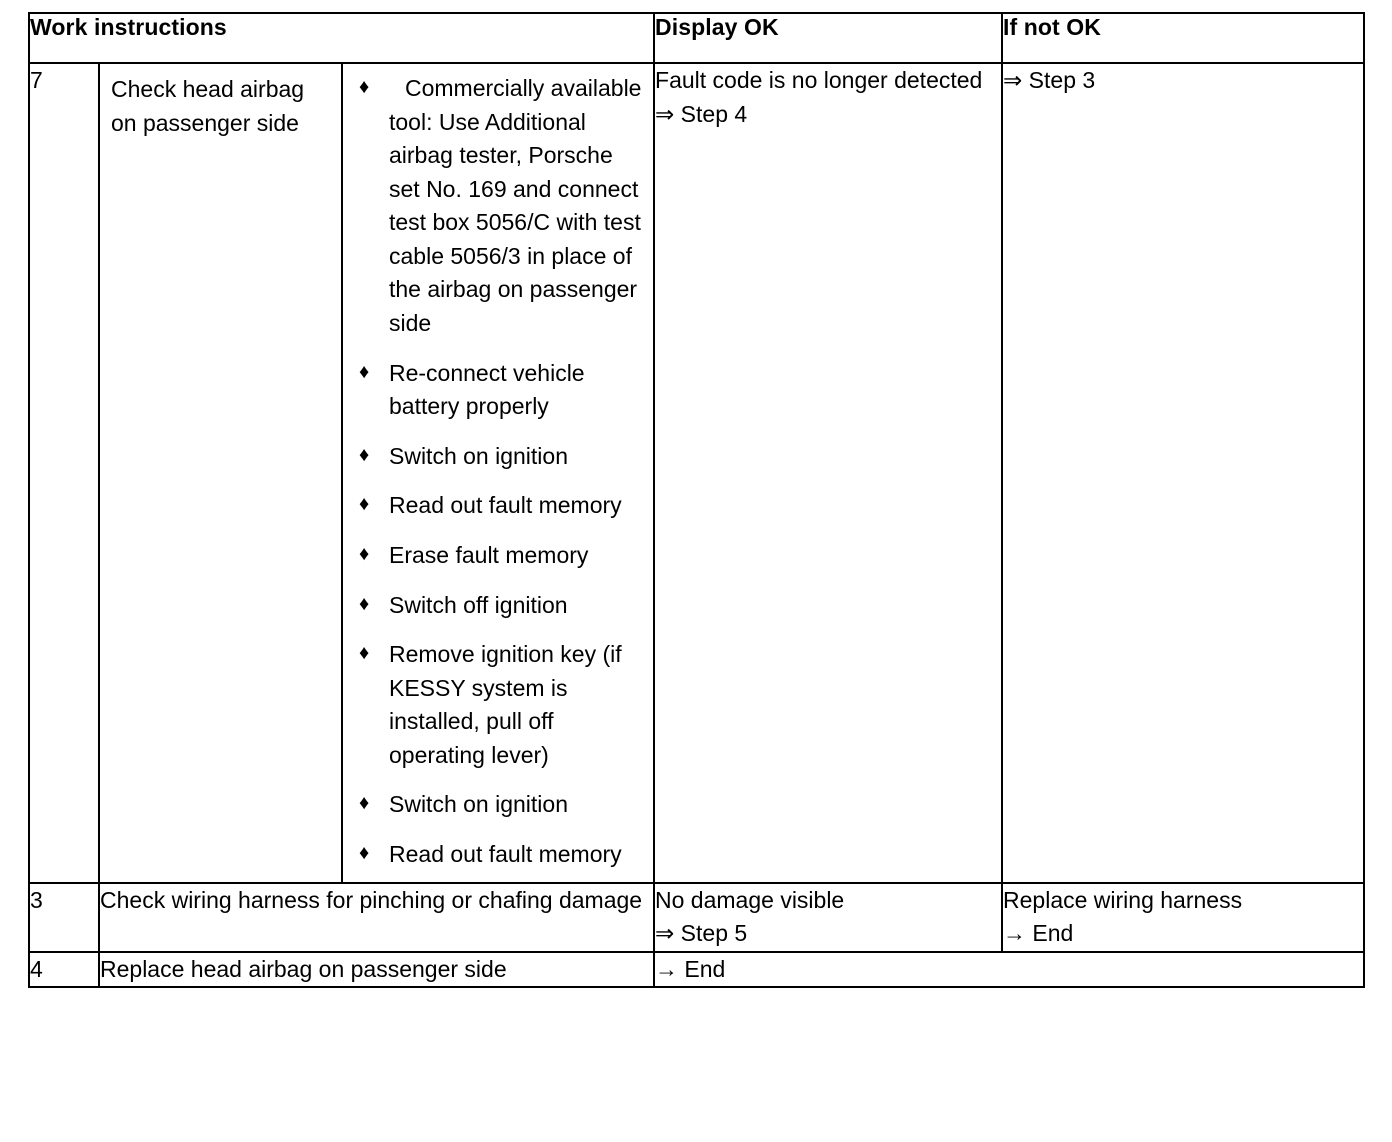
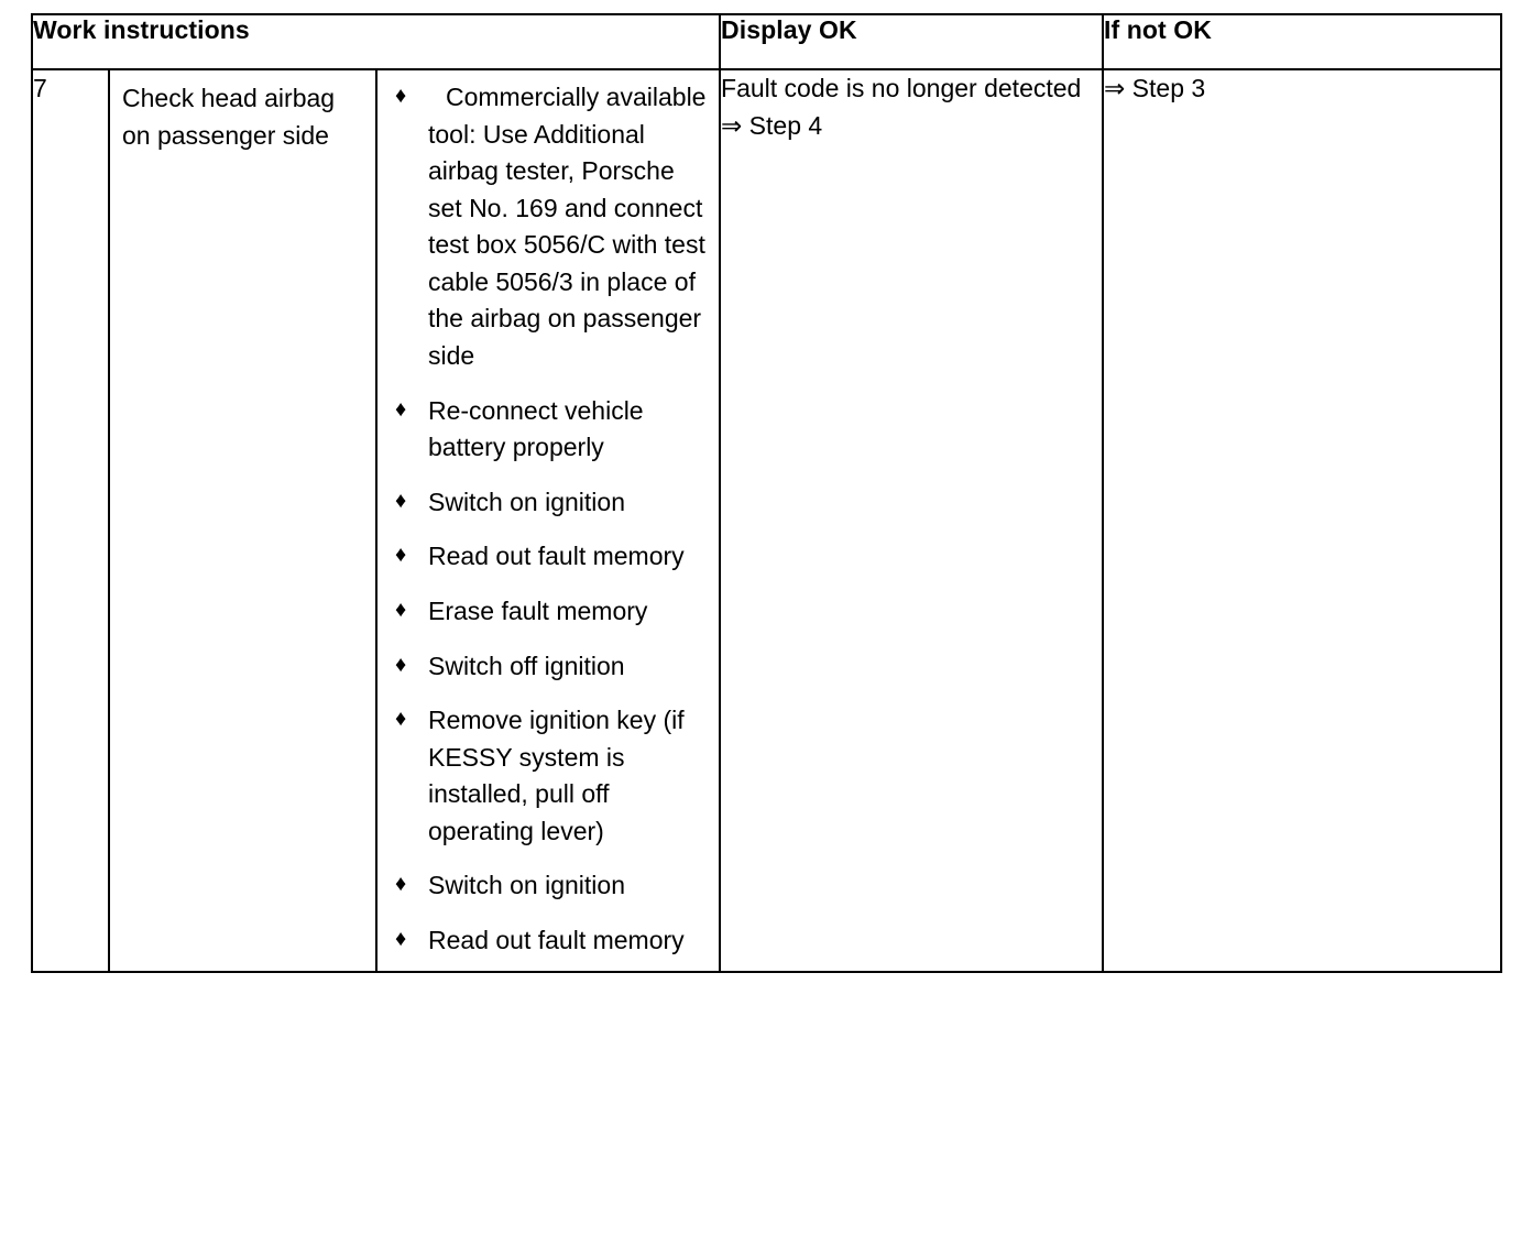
  Work instructions	Display OK	If not OK
  7	Check head airbag on passenger side ♦ Commercially available tool: Use Additional airbag tester, Porsche set No. 169 and connect test box 5056/C with test cable 5056/3 in place of the airbag on passenger side ♦ Re-connect vehicle battery properly ♦ Switch on ignition ♦ Read out fault memory ♦ Erase fault memory ♦ Switch off ignition ♦ Remove ignition key (if KESSY system is installed, pull off operating lever) ♦ Switch on ignition ♦ Read out fault memory	Fault code is no longer detected ⇒ Step 4	⇒ Step 3
- 3	Check wiring harness for pinching or chafing damage	No damage visible ⇒ Step 5	Replace wiring harness → End
- 4	Replace head airbag on passenger side	→ End
